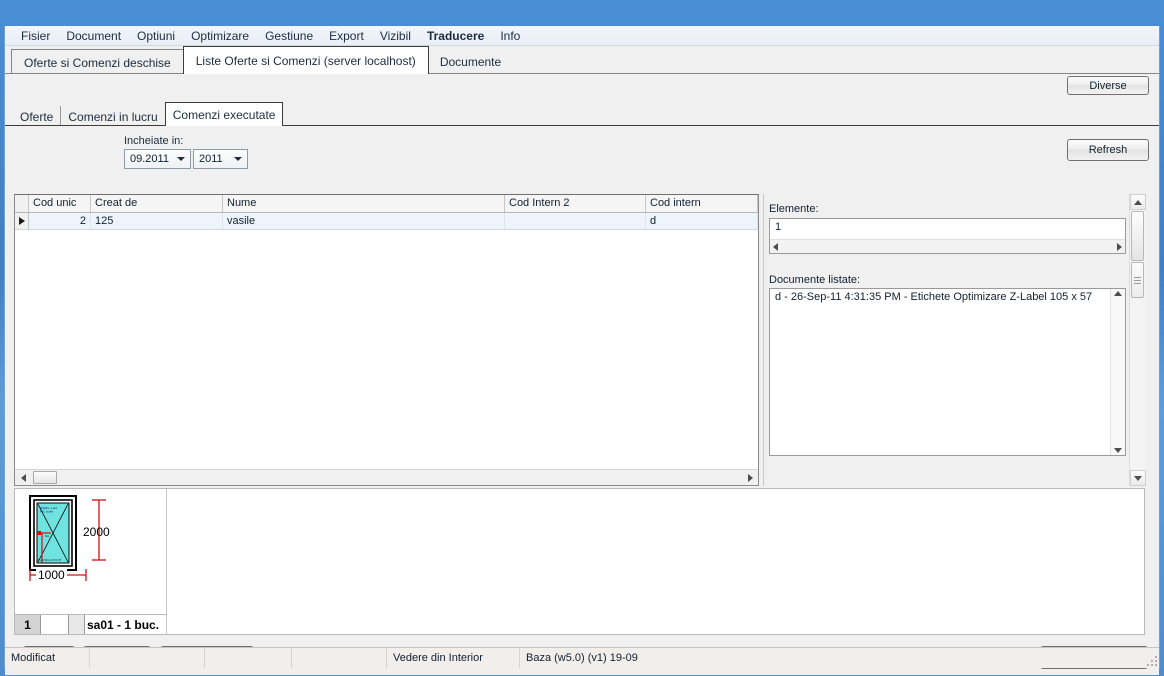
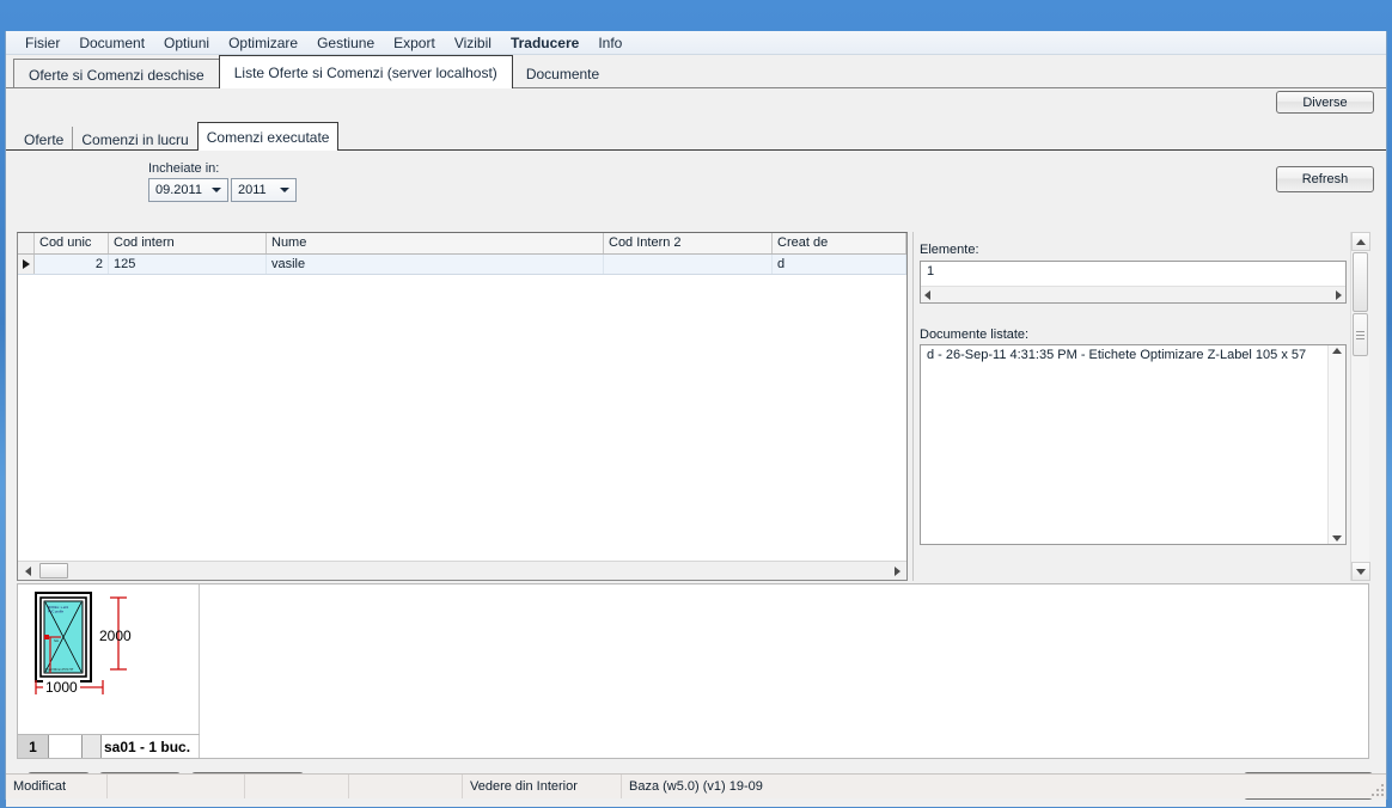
  Fisier
  Document
  Optiuni
  Optimizare
  Gestiune
  Export
  Vizibil
  Traducere
  Info
  Oferte si Comenzi deschise
  Liste Oferte si Comenzi (server localhost)
  Documente
  Diverse
  Oferte
  Comenzi in lucru
  Comenzi executate
  Incheiate in:
  09.2011
  2011
  Refresh
  Cod unic
- Creat de
+ Cod intern
  Nume
  Cod Intern 2
- Cod intern
+ Creat de
  2
  125
  vasile
  d
  Elemente:
  1
  Documente listate:
  d - 26-Sep-11 4:31:35 PM - Etichete Optimizare Z-Label 105 x 57
  2000
  1000
  1
  sa01 - 1 buc.
  Modificat
  Vedere din Interior
  Baza (w5.0) (v1) 19-09
